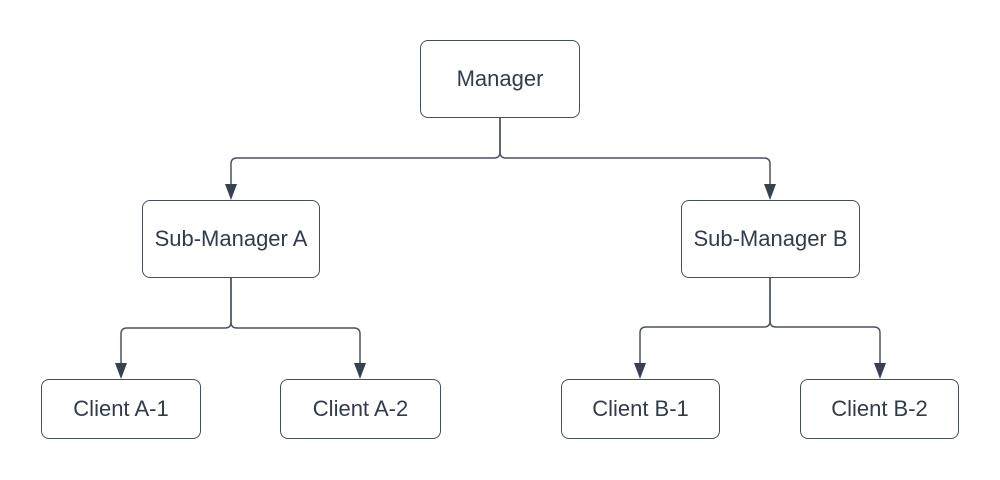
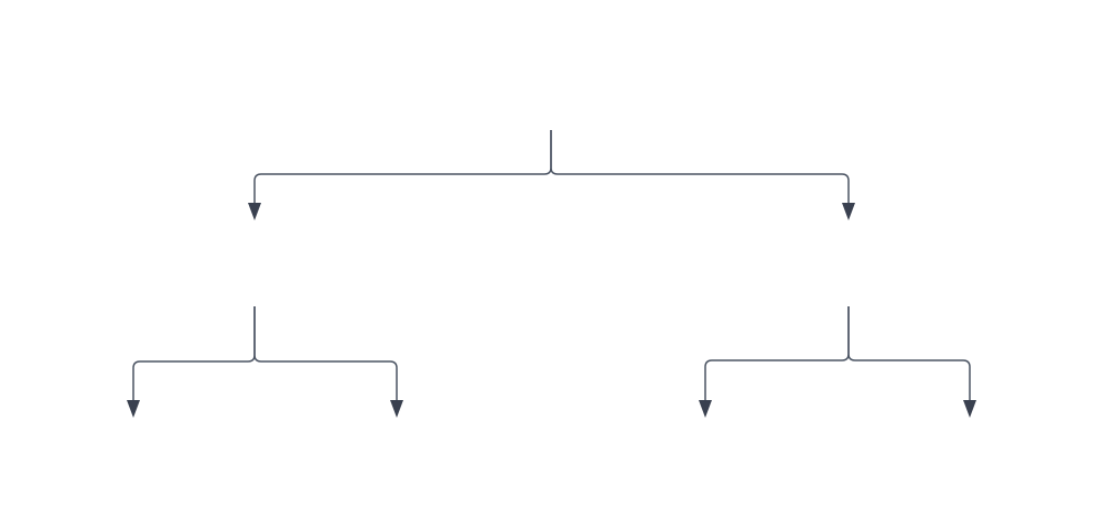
- Manager
- Sub-Manager A
- Sub-Manager B
- Client A-1
- Client A-2
- Client B-1
- Client B-2
